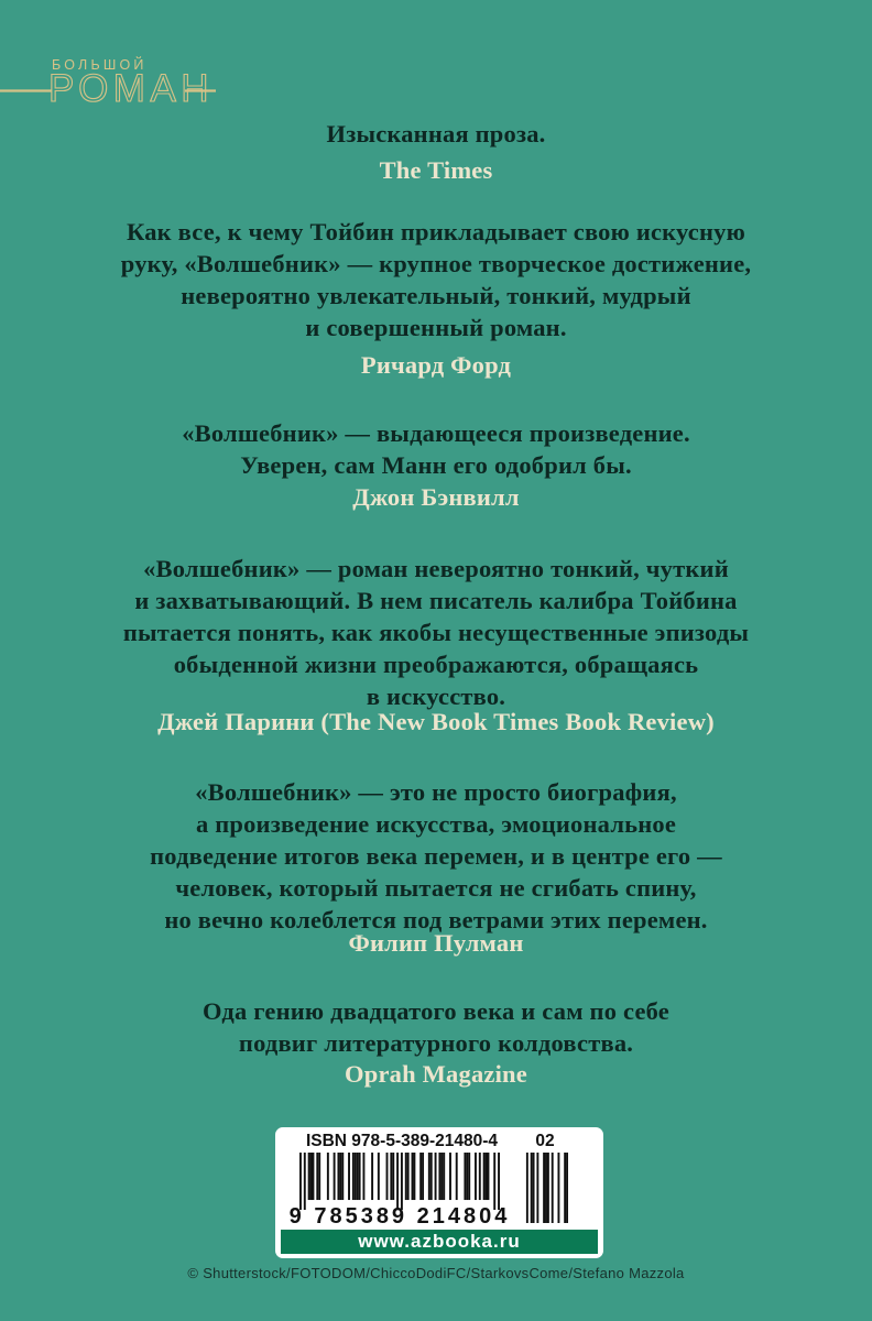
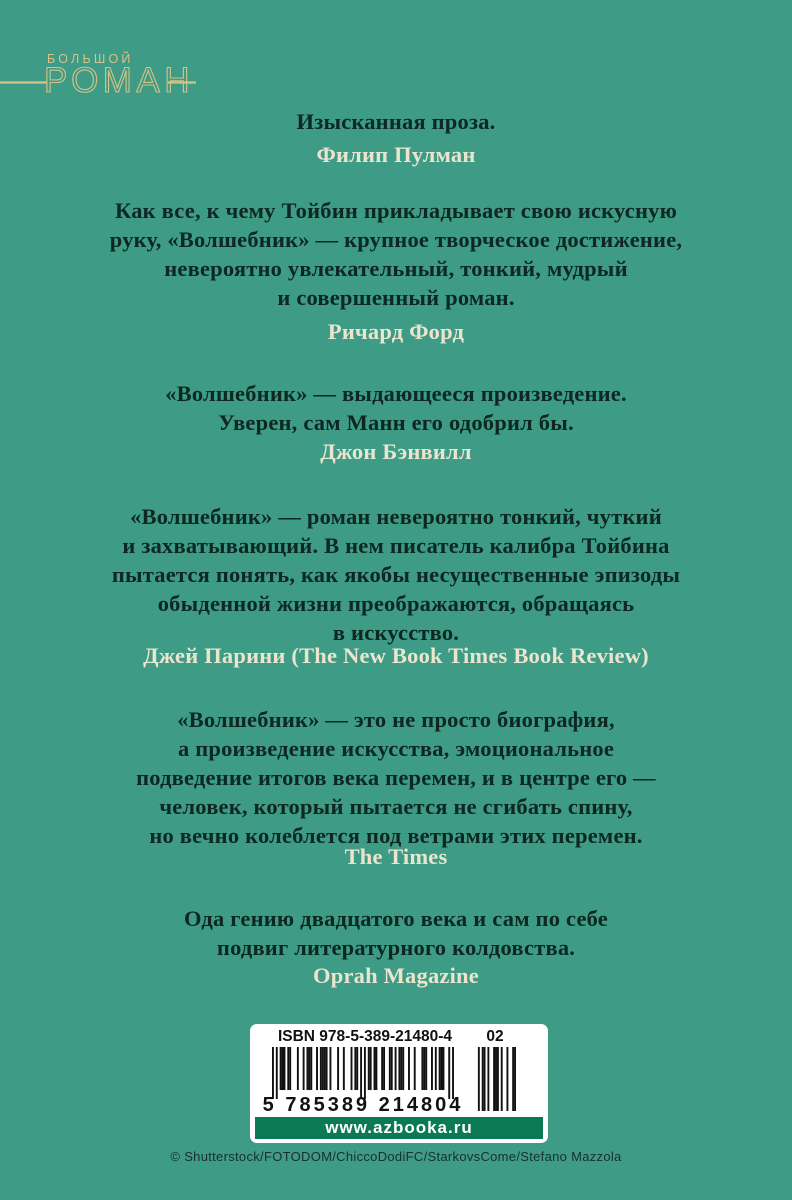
  БОЛЬШОЙ
  РОМАН
  Изысканная проза.
- The Times
+ Филип Пулман
  Как все, к чему Тойбин прикладывает свою искусную
  руку, «Волшебник» — крупное творческое достижение,
  невероятно увлекательный, тонкий, мудрый
  и совершенный роман.
  Ричард Форд
  «Волшебник» — выдающееся произведение.
  Уверен, сам Манн его одобрил бы.
  Джон Бэнвилл
  «Волшебник» — роман невероятно тонкий, чуткий
  и захватывающий. В нем писатель калибра Тойбина
  пытается понять, как якобы несущественные эпизоды
  обыденной жизни преображаются, обращаясь
  в искусство.
  Джей Парини (The New Book Times Book Review)
  «Волшебник» — это не просто биография,
  а произведение искусства, эмоциональное
  подведение итогов века перемен, и в центре его —
  человек, который пытается не сгибать спину,
  но вечно колеблется под ветрами этих перемен.
- Филип Пулман
+ The Times
  Ода гению двадцатого века и сам по себе
  подвиг литературного колдовства.
  Oprah Magazine
  ISBN 978-5-389-21480-4
  02
- 9 785389 214804
+ 5 785389 214804
  www.azbooka.ru
  © Shutterstock/FOTODOM/ChiccoDodiFC/StarkovsCome/Stefano Mazzola
